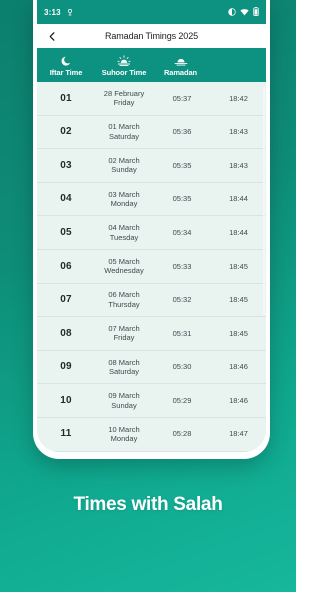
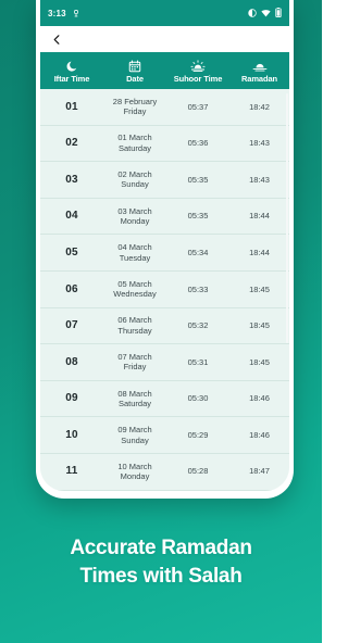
  3:13
- Ramadan Timings 2025
  Iftar Time
+ Date
  Suhoor Time
  Ramadan
  01
  28 February
  Friday
  05:37
  18:42
  02
  01 March
  Saturday
  05:36
  18:43
  03
  02 March
  Sunday
  05:35
  18:43
  04
  03 March
  Monday
  05:35
  18:44
  05
  04 March
  Tuesday
  05:34
  18:44
  06
  05 March
  Wednesday
  05:33
  18:45
  07
  06 March
  Thursday
  05:32
  18:45
  08
  07 March
  Friday
  05:31
  18:45
  09
  08 March
  Saturday
  05:30
  18:46
  10
  09 March
  Sunday
  05:29
  18:46
  11
  10 March
  Monday
  05:28
  18:47
+ Accurate Ramadan
  Times with Salah
